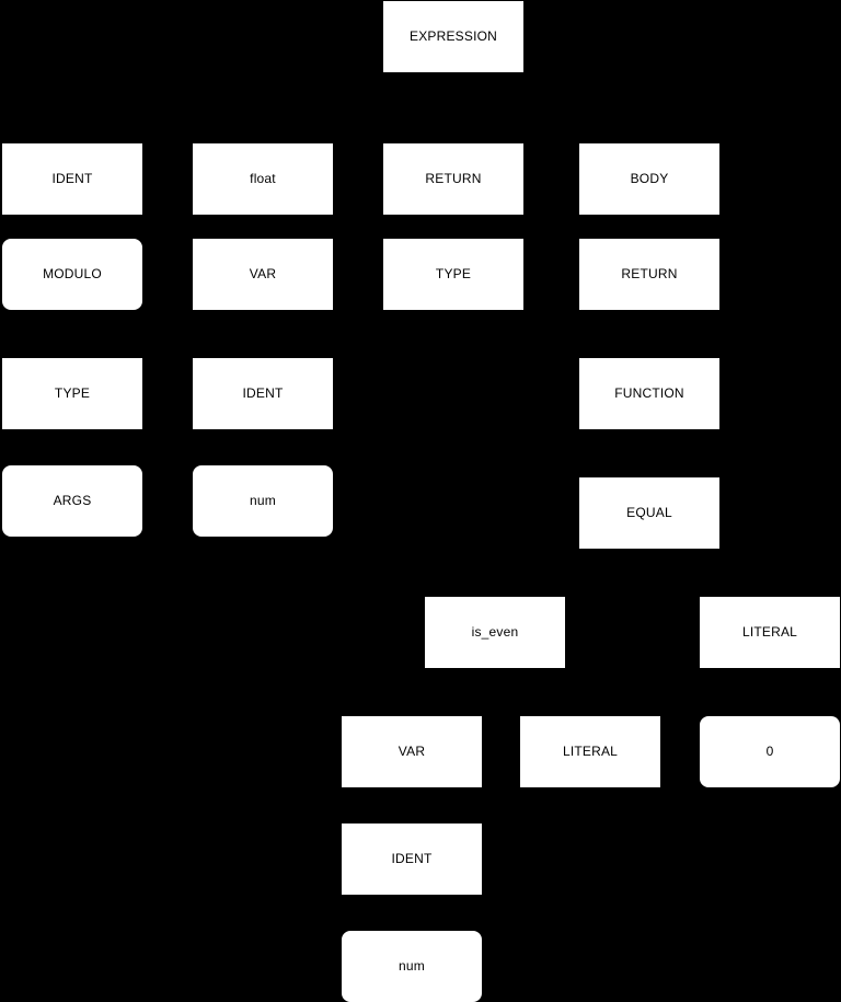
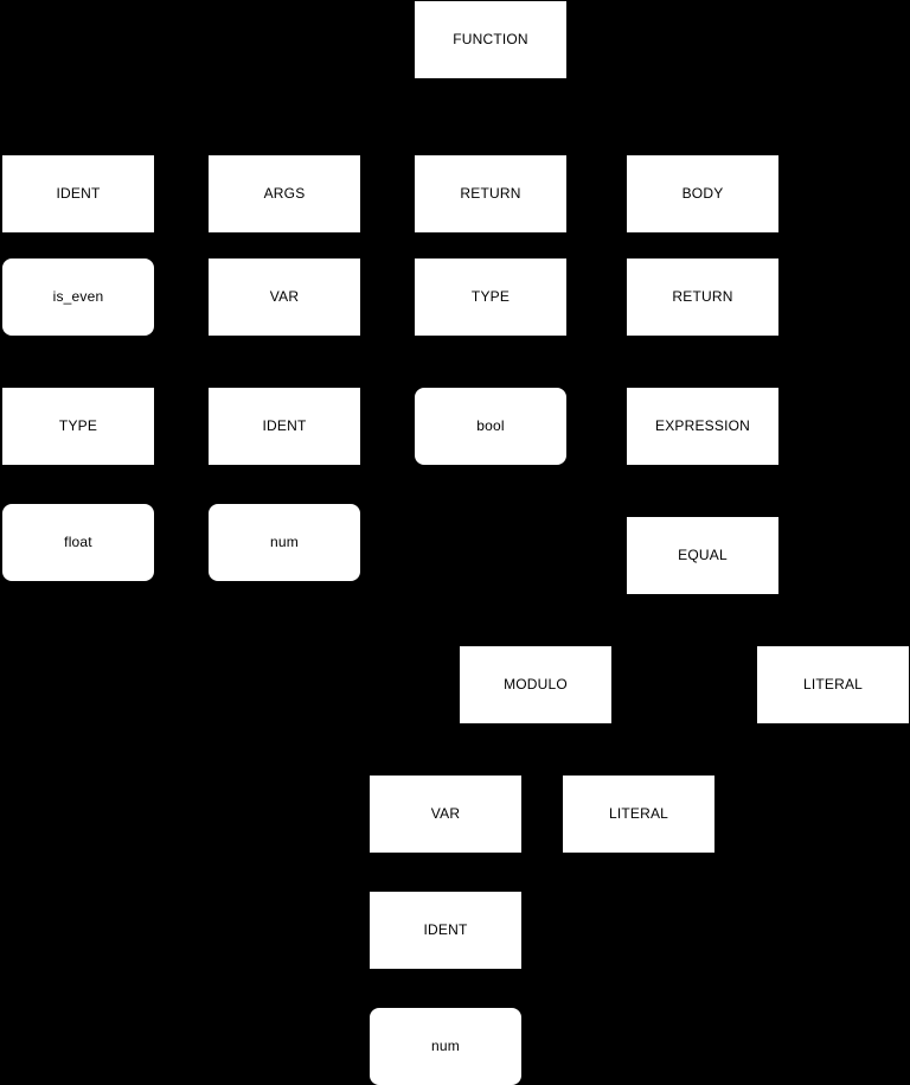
- EXPRESSION
+ FUNCTION
  IDENT
- float
+ ARGS
  RETURN
  BODY
- MODULO
+ is_even
  VAR
  TYPE
  RETURN
  TYPE
  IDENT
+ bool
- FUNCTION
+ EXPRESSION
- ARGS
+ float
  num
  EQUAL
- is_even
+ MODULO
  LITERAL
  VAR
  LITERAL
- 0
  IDENT
  num
